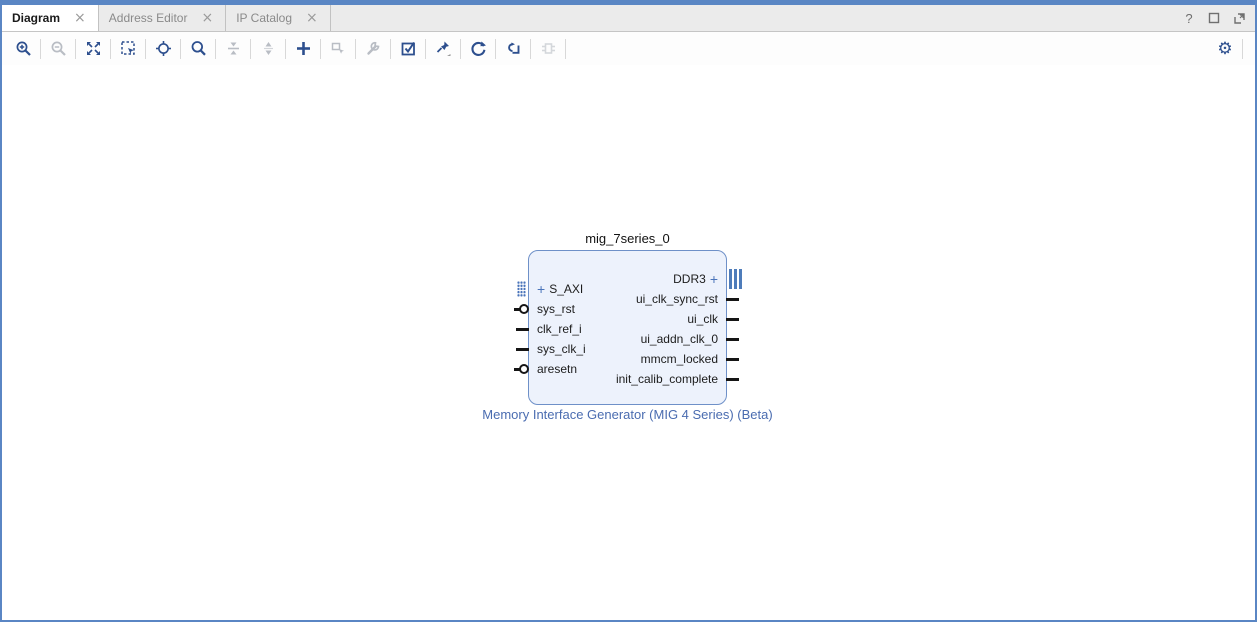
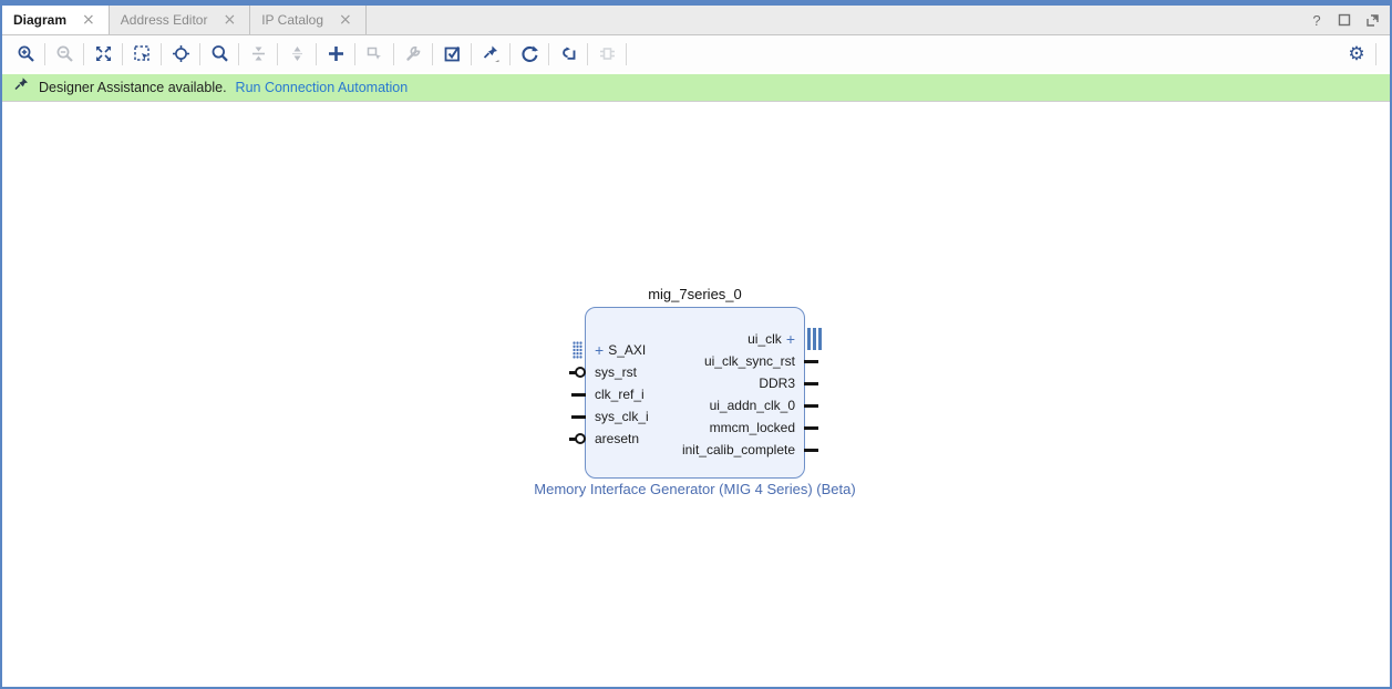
  Diagram
  ×
  Address Editor
  ×
  IP Catalog
  ×
  ?
  ⚙
+ Designer Assistance available.
+ Run Connection Automation
  mig_7series_0
  +
  S_AXI
  sys_rst
  clk_ref_i
  sys_clk_i
  aresetn
- DDR3
+ ui_clk
  +
  ui_clk_sync_rst
- ui_clk
+ DDR3
  ui_addn_clk_0
  mmcm_locked
  init_calib_complete
  Memory Interface Generator (MIG 4 Series) (Beta)
